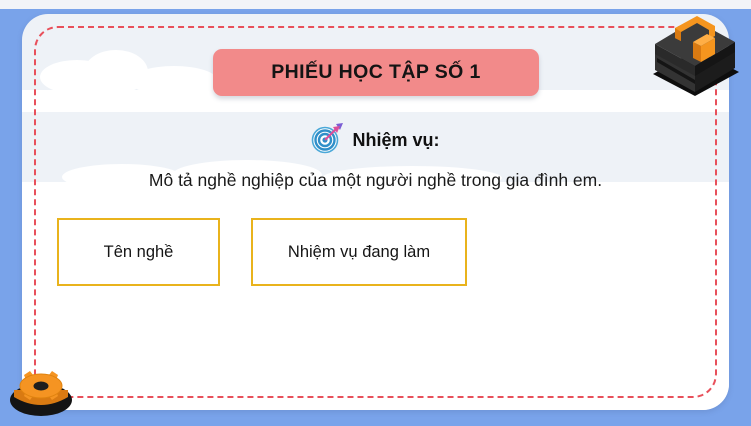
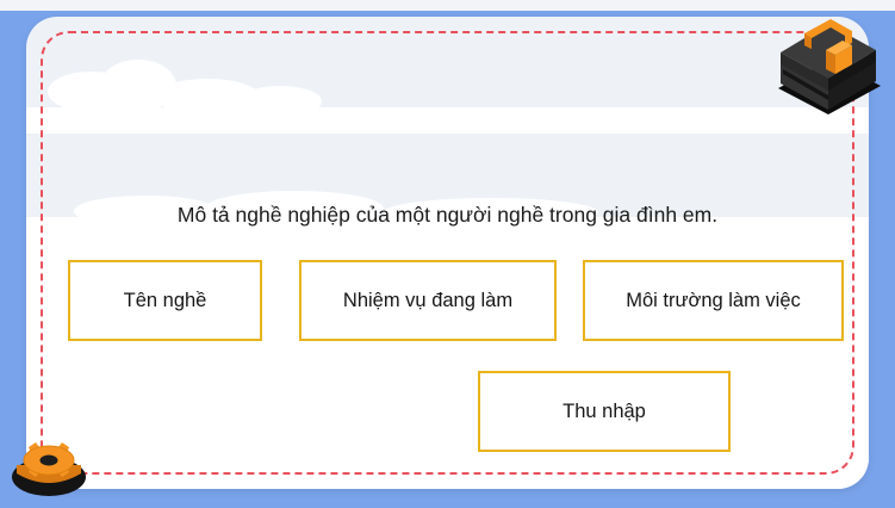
- PHIẾU HỌC TẬP SỐ 1
- Nhiệm vụ:
  Mô tả nghề nghiệp của một người nghề trong gia đình em.
  Tên nghề
  Nhiệm vụ đang làm
+ Môi trường làm việc
+ Thu nhập
